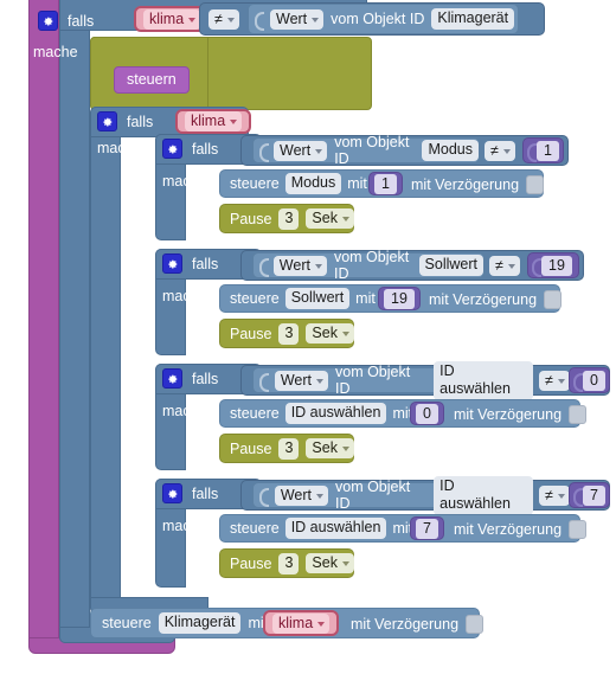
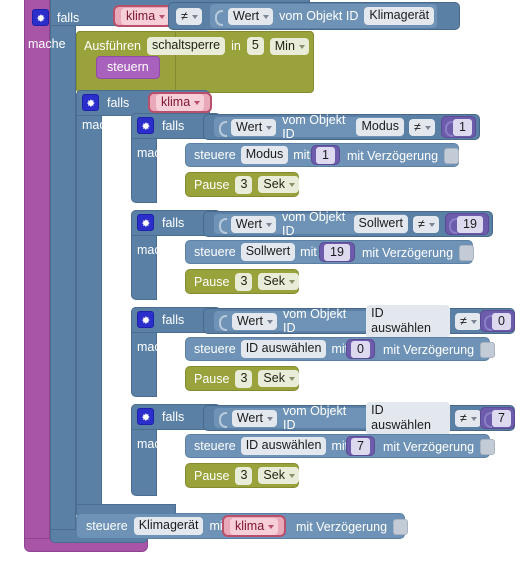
  falls
  klima
  ≠
  Wert
  vom Objekt ID
  Klimagerät
  mache
+ Ausführen
+ schaltsperre
+ in
+ 5
+ Min
  steuern
  falls
  klima
  mache
  falls
  Wert
  vom Objekt ID
  Modus
  ≠
  1
  mache
  steuere
  Modus
  mit
  1
  mit Verzögerung
  Pause
  3
  Sek
  falls
  Wert
  vom Objekt ID
  Sollwert
  ≠
  19
  mache
  steuere
  Sollwert
  mit
  19
  mit Verzögerung
  Pause
  3
  Sek
  falls
  Wert
  vom Objekt ID
  ID auswählen
  ≠
  0
  mache
  steuere
  ID auswählen
  0
  mit Verzögerung
  Pause
  3
  Sek
  falls
  Wert
  vom Objekt ID
  ID auswählen
  ≠
  7
  mache
  steuere
  ID auswählen
  7
  mit Verzögerung
  Pause
  3
  Sek
  steuere
  Klimagerät
  klima
  mit Verzögerung
